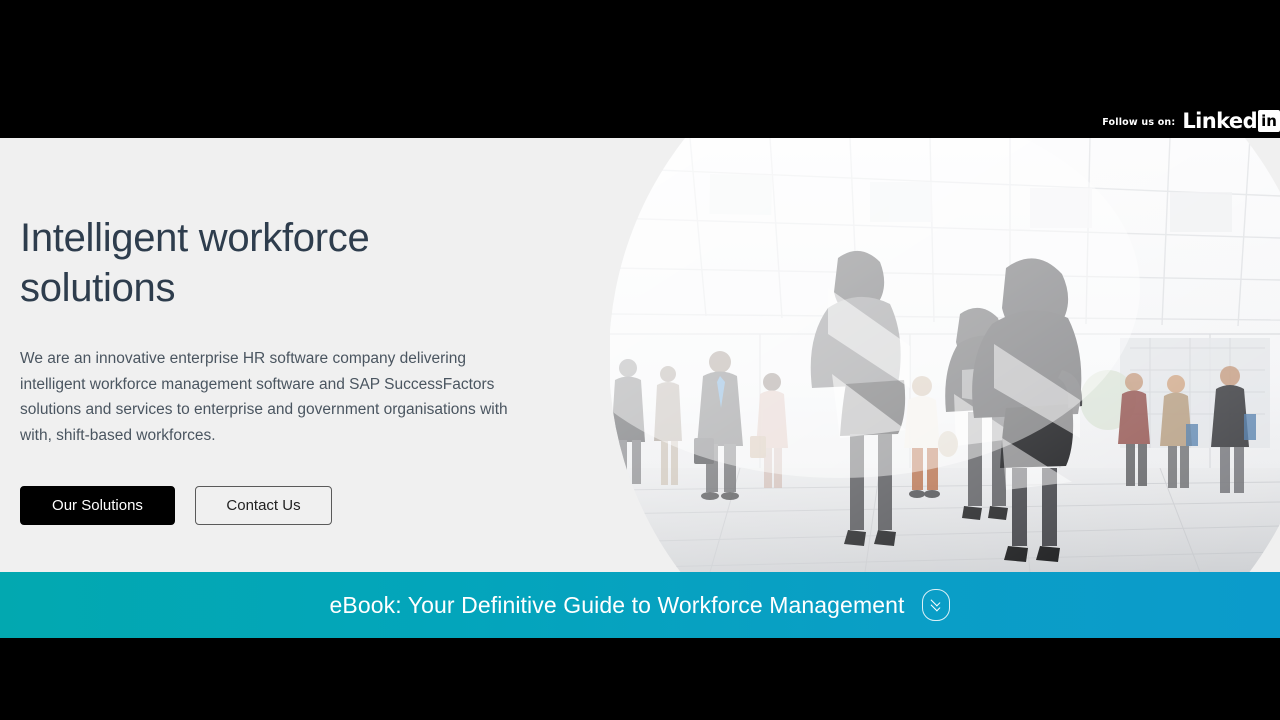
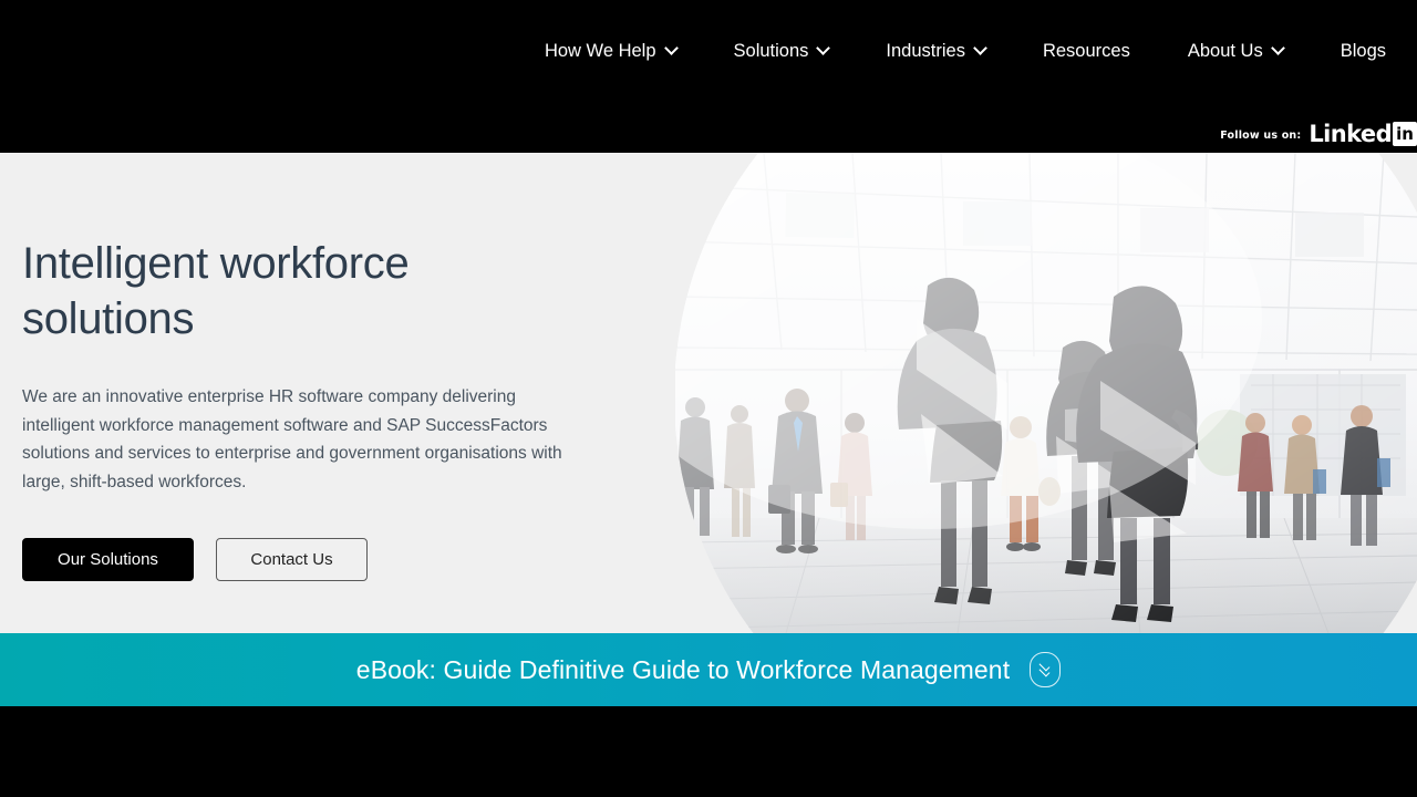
+ How We Help
+ Solutions
+ Industries
+ Resources
+ About Us
+ Blogs
  Follow us on:
  Linked
  in
  Intelligent workforce solutions
- We are an innovative enterprise HR software company delivering intelligent workforce management software and SAP SuccessFactors solutions and services to enterprise and government organisations with with, shift-based workforces.
+ We are an innovative enterprise HR software company delivering intelligent workforce management software and SAP SuccessFactors solutions and services to enterprise and government organisations with large, shift-based workforces.
  Our Solutions
  Contact Us
- eBook: Your Definitive Guide to Workforce Management
+ eBook: Guide Definitive Guide to Workforce Management
